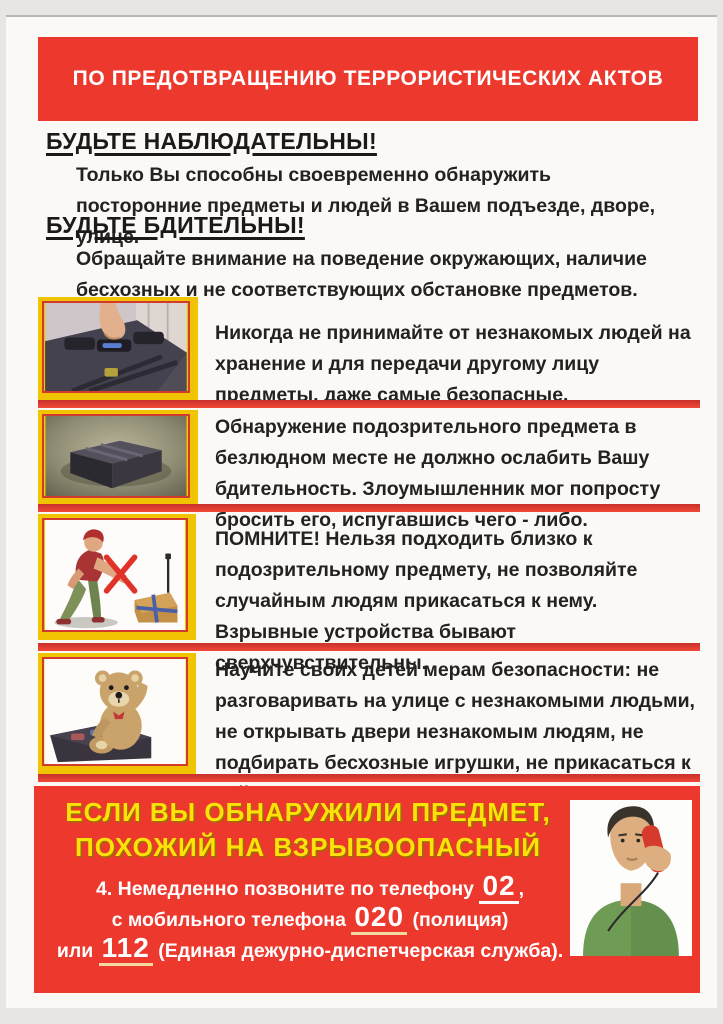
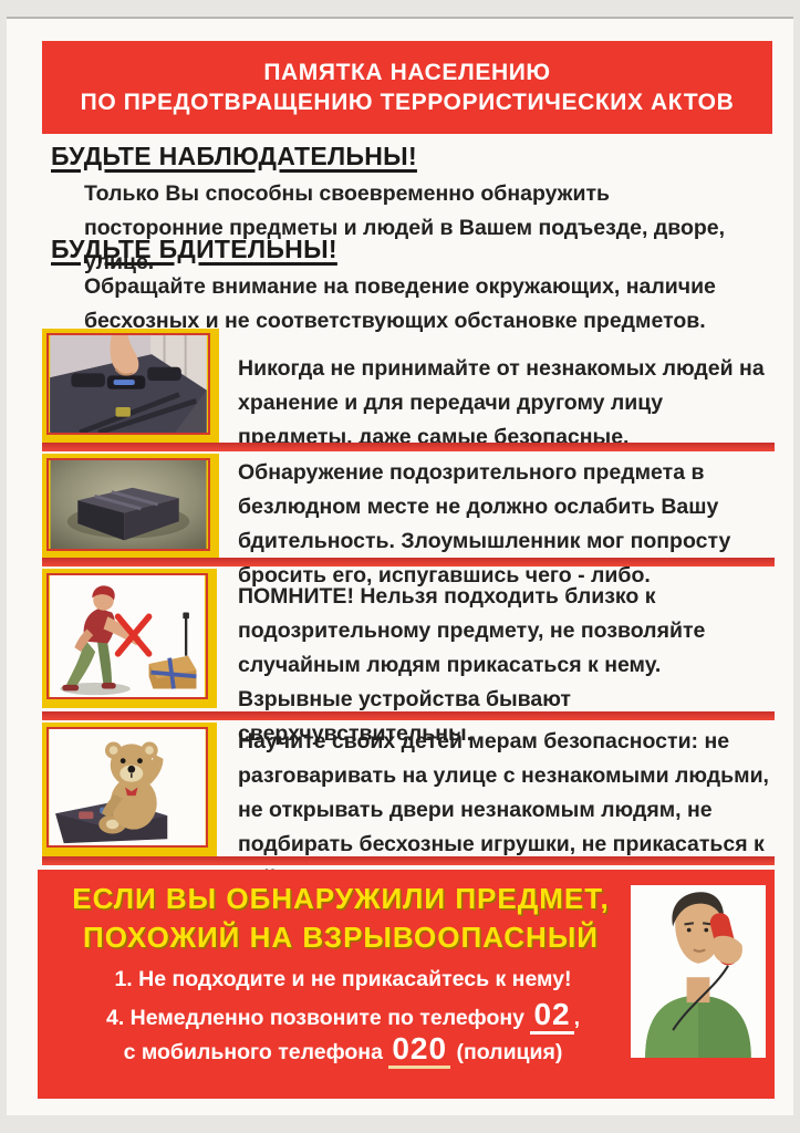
+ ПАМЯТКА НАСЕЛЕНИЮ
  ПО ПРЕДОТВРАЩЕНИЮ ТЕРРОРИСТИЧЕСКИХ АКТОВ
  БУДЬТЕ НАБЛЮДАТЕЛЬНЫ!
  Только Вы способны своевременно обнаружить посторонние предметы и людей в Вашем подъезде, дворе, улице.
  БУДЬТЕ БДИТЕЛЬНЫ!
  Обращайте внимание на поведение окружающих, наличие бесхозных и не соответствующих обстановке предметов.
  Никогда не принимайте от незнакомых людей на хранение и для передачи другому лицу предметы, даже самые безопасные.
  Обнаружение подозрительного предмета в безлюдном месте не должно ослабить Вашу бдительность. Злоумышленник мог попросту бросить его, испугавшись чего - либо.
  ПОМНИТЕ! Нельзя подходить близко к подозрительному предмету, не позволяйте случайным людям прикасаться к нему. Взрывные устройства бывают сверхчувствительны.
  Научите своих детей мерам безопасности: не разговаривать на улице с незнакомыми людьми, не открывать двери незнакомым людям, не подбирать бесхозные игрушки, не прикасаться к
  ЕСЛИ ВЫ ОБНАРУЖИЛИ ПРЕДМЕТ,
  ПОХОЖИЙ НА ВЗРЫВООПАСНЫЙ
+ 1. Не подходите и не прикасайтесь к нему!
  4. Немедленно позвоните по телефону 02 ,
  с мобильного телефона 020 (полиция)
- или 112 (Единая дежурно-диспетчерская служба).
